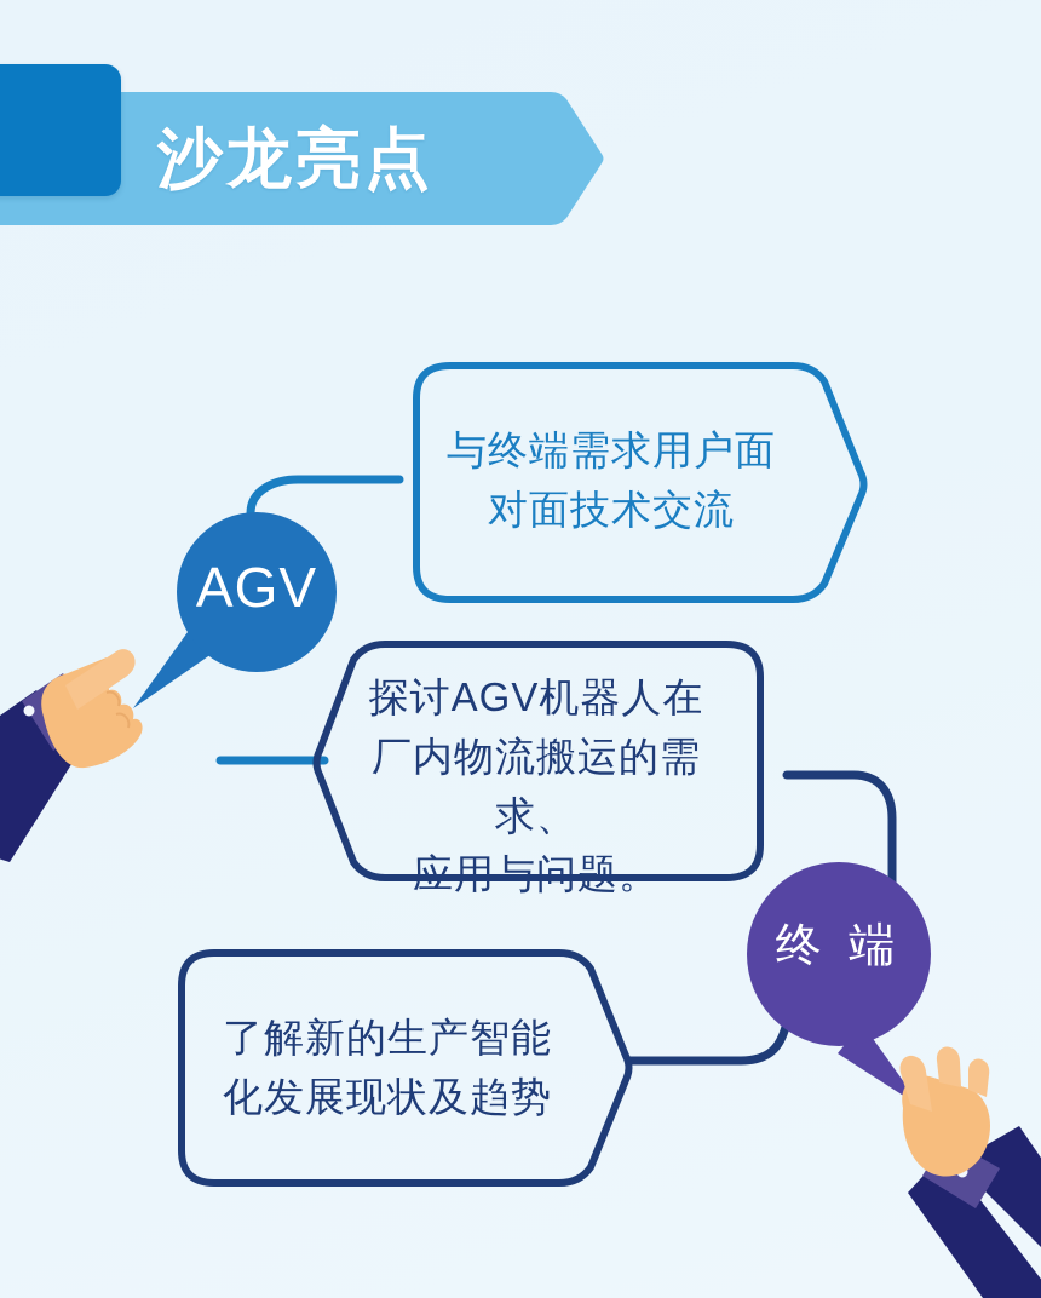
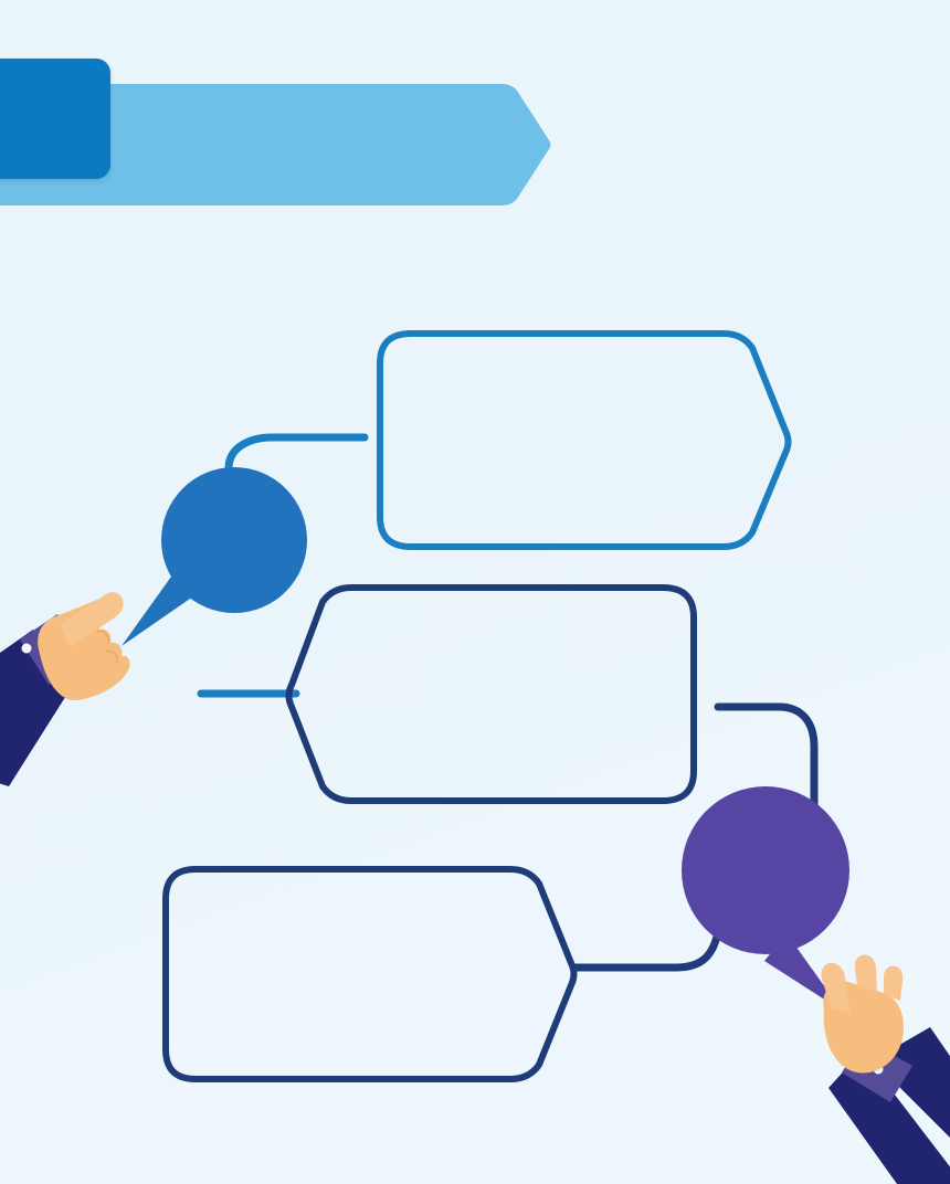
- 沙龙亮点
- 与终端需求用户面
- 对面技术交流
- 探讨AGV机器人在
- 厂内物流搬运的需求、
- 应用与问题。
- 了解新的生产智能
- 化发展现状及趋势
- AGV
- 终 端
